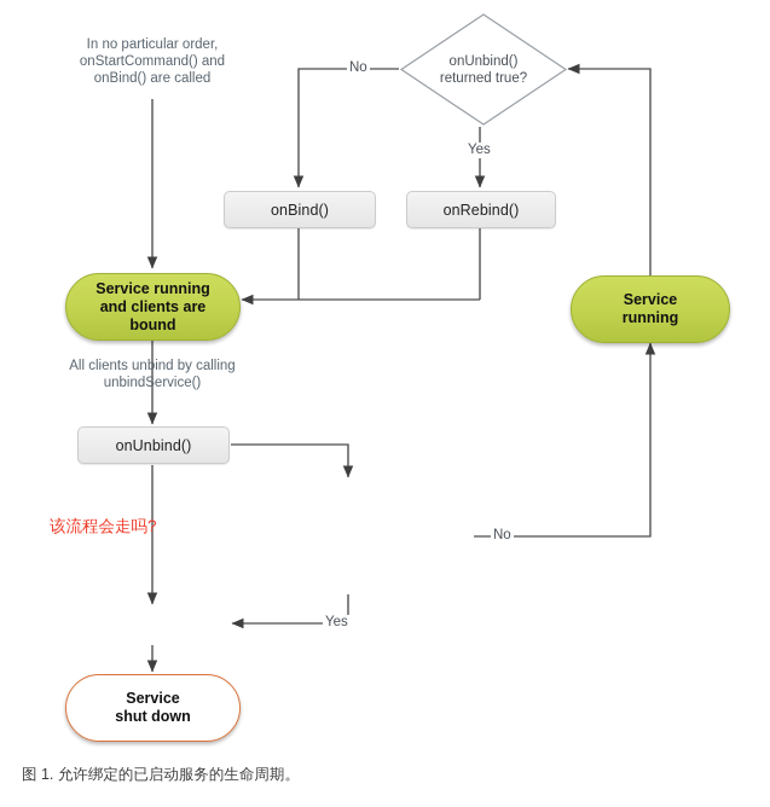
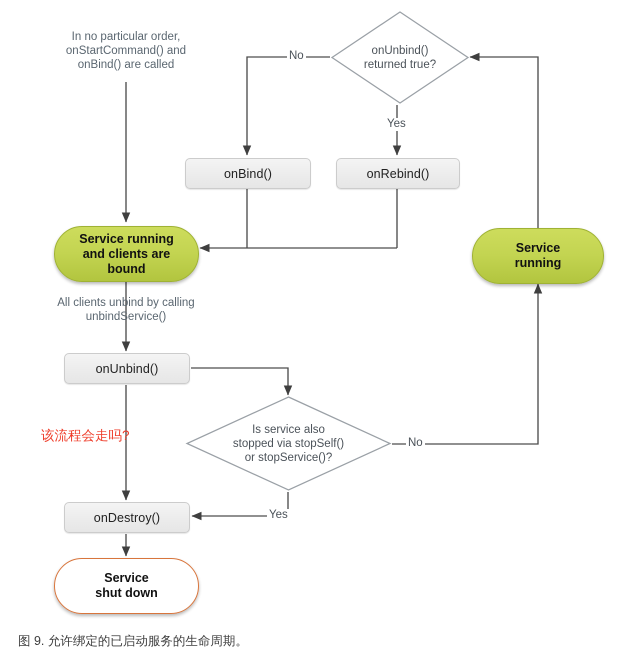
  onUnbind()
  returned true?
+ Is service also
+ stopped via stopSelf()
+ or stopService()?
  onBind()
  onRebind()
  onUnbind()
+ onDestroy()
  Service running
  and clients are
  bound
  Service
  running
  Service
  shut down
  In no particular order,
  onStartCommand() and
  onBind() are called
  All clients unbind by calling
  unbindService()
  No
  Yes
  No
  Yes
  该流程会走吗?
- 图 1. 允许绑定的已启动服务的生命周期。
+ 图 9. 允许绑定的已启动服务的生命周期。
